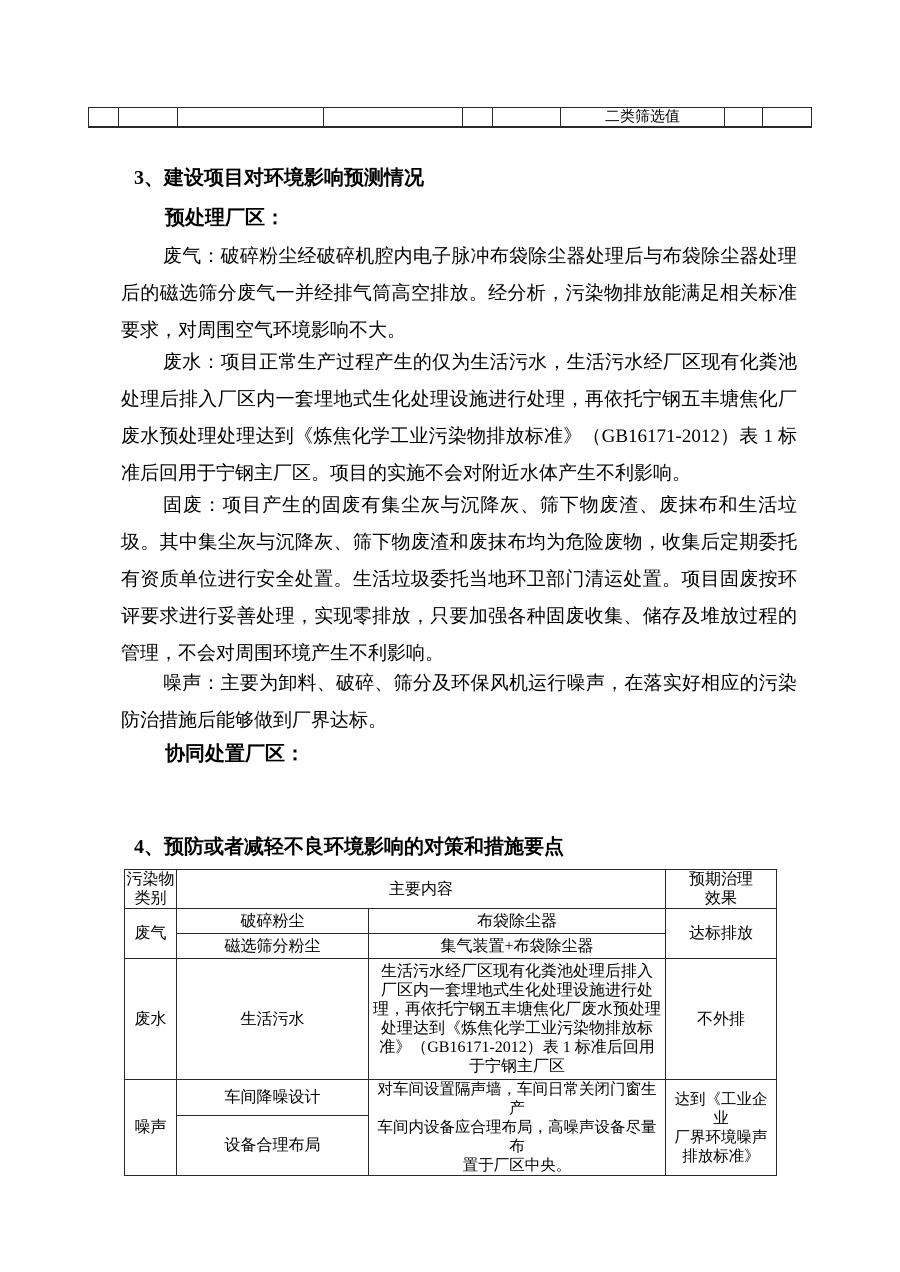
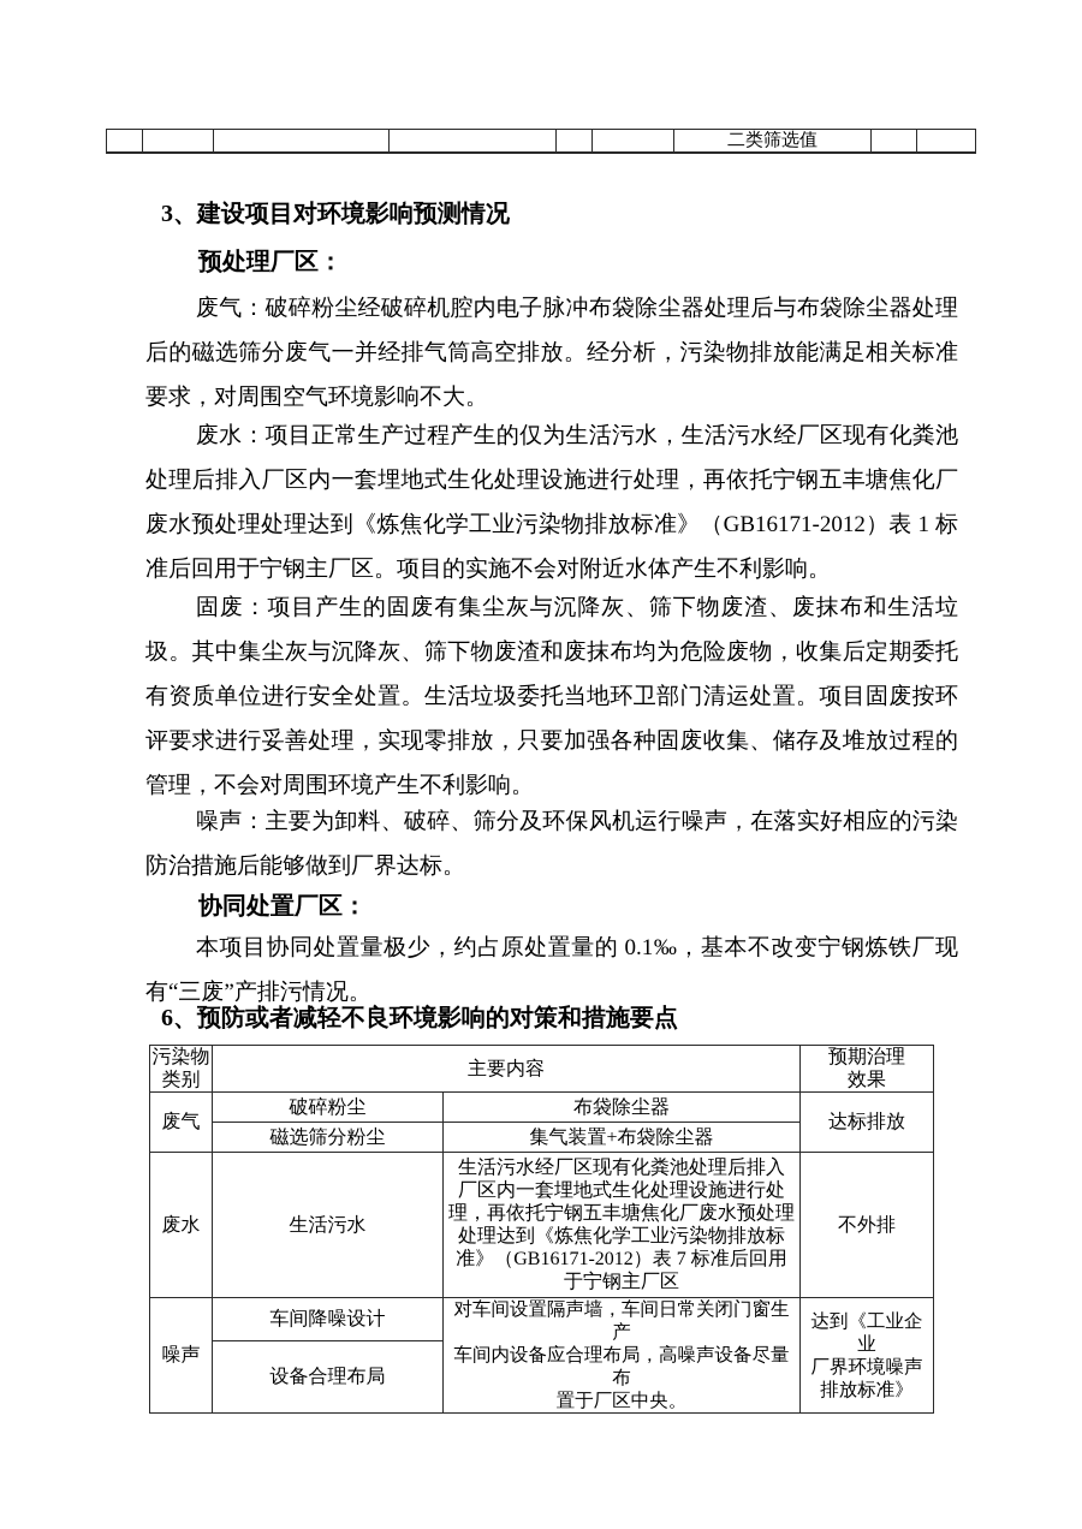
  二类筛选值
  3、建设项目对环境影响预测情况
  预处理厂区：
  废气：破碎粉尘经破碎机腔内电子脉冲布袋除尘器处理后与布袋除尘器处理后的磁选筛分废气一并经排气筒高空排放。经分析，污染物排放能满足相关标准要求，对周围空气环境影响不大。
  废水：项目正常生产过程产生的仅为生活污水，生活污水经厂区现有化粪池处理后排入厂区内一套埋地式生化处理设施进行处理，再依托宁钢五丰塘焦化厂废水预处理处理达到《炼焦化学工业污染物排放标准》（GB16171-2012）表 1 标准后回用于宁钢主厂区。项目的实施不会对附近水体产生不利影响。
  固废：项目产生的固废有集尘灰与沉降灰、筛下物废渣、废抹布和生活垃圾。其中集尘灰与沉降灰、筛下物废渣和废抹布均为危险废物，收集后定期委托有资质单位进行安全处置。生活垃圾委托当地环卫部门清运处置。项目固废按环评要求进行妥善处理，实现零排放，只要加强各种固废收集、储存及堆放过程的管理，不会对周围环境产生不利影响。
  噪声：主要为卸料、破碎、筛分及环保风机运行噪声，在落实好相应的污染防治措施后能够做到厂界达标。
  协同处置厂区：
+ 本项目协同处置量极少，约占原处置量的 0.1‰，基本不改变宁钢炼铁厂现有“三废”产排污情况。
- 4、预防或者减轻不良环境影响的对策和措施要点
+ 6、预防或者减轻不良环境影响的对策和措施要点
  污染物 类别	主要内容	预期治理 效果
  废气	破碎粉尘	布袋除尘器	达标排放
  磁选筛分粉尘	集气装置+布袋除尘器
- 废水	生活污水	生活污水经厂区现有化粪池处理后排入 厂区内一套埋地式生化处理设施进行处 理，再依托宁钢五丰塘焦化厂废水预处理 处理达到《炼焦化学工业污染物排放标 准》（GB16171-2012）表 1 标准后回用 于宁钢主厂区	不外排
+ 废水	生活污水	生活污水经厂区现有化粪池处理后排入 厂区内一套埋地式生化处理设施进行处 理，再依托宁钢五丰塘焦化厂废水预处理 处理达到《炼焦化学工业污染物排放标 准》（GB16171-2012）表 7 标准后回用 于宁钢主厂区	不外排
  噪声	车间降噪设计	对车间设置隔声墙，车间日常关闭门窗生产 车间内设备应合理布局，高噪声设备尽量布 置于厂区中央。	达到《工业企业 厂界环境噪声 排放标准》
  设备合理布局
